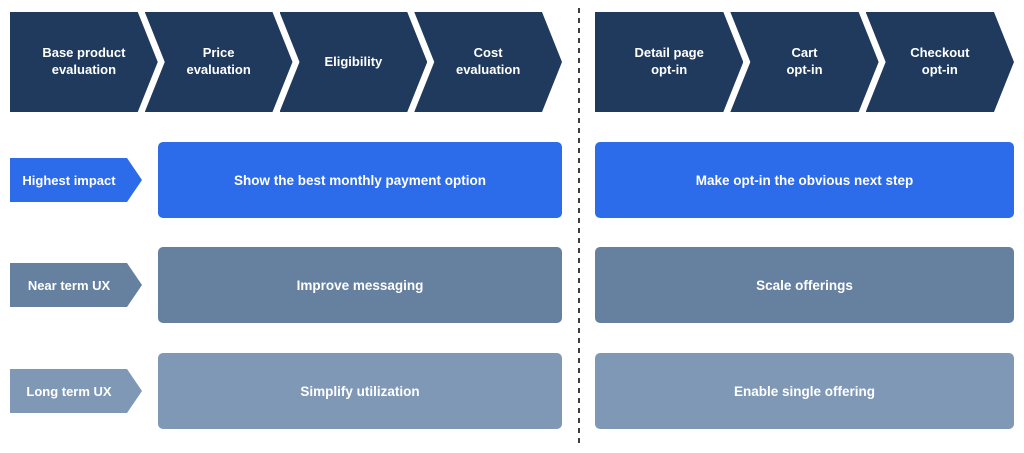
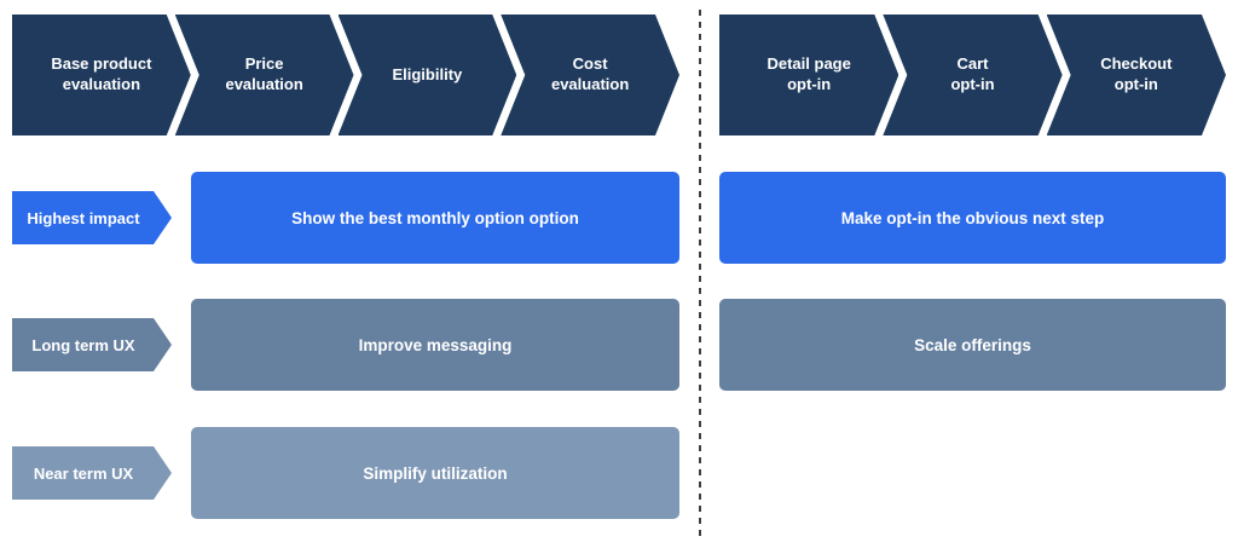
  Base product
  evaluation
  Price
  evaluation
  Eligibility
  Cost
  evaluation
  Detail page
  opt-in
  Cart
  opt-in
  Checkout
  opt-in
  Highest impact
- Show the best monthly payment option
+ Show the best monthly option option
  Make opt-in the obvious next step
- Near term UX
+ Long term UX
  Improve messaging
  Scale offerings
- Long term UX
+ Near term UX
  Simplify utilization
- Enable single offering
